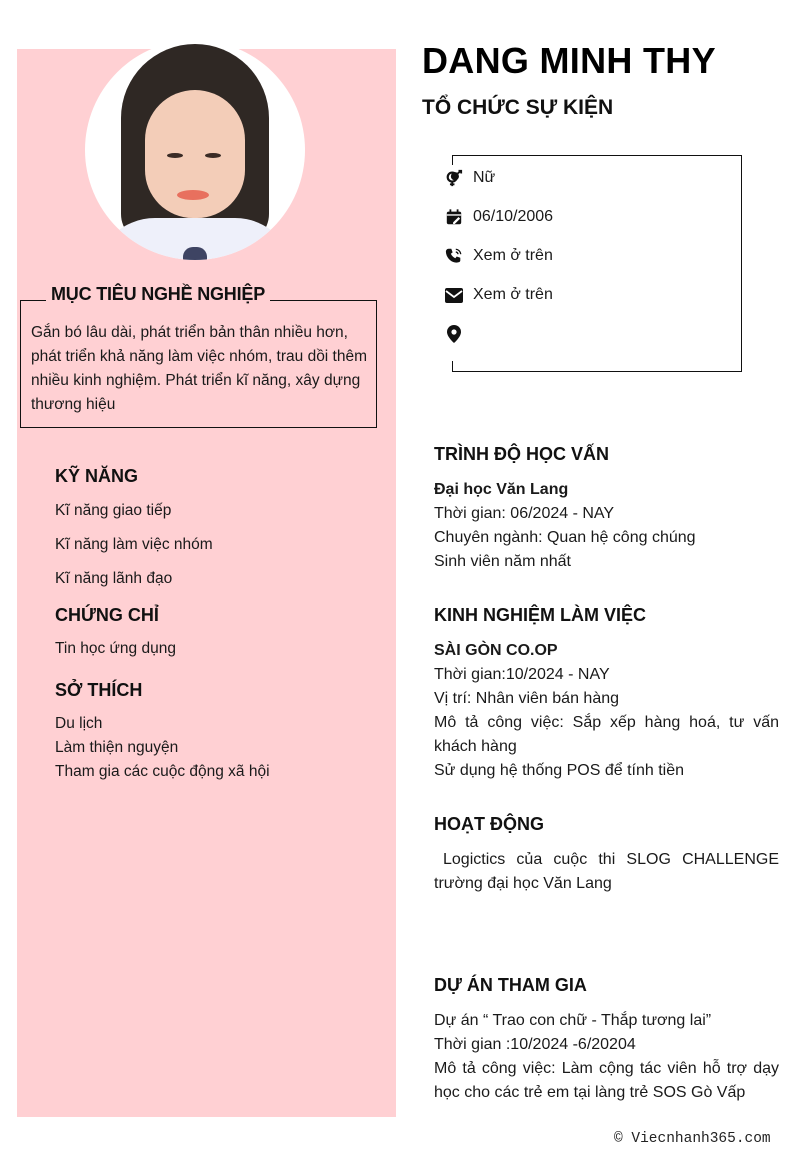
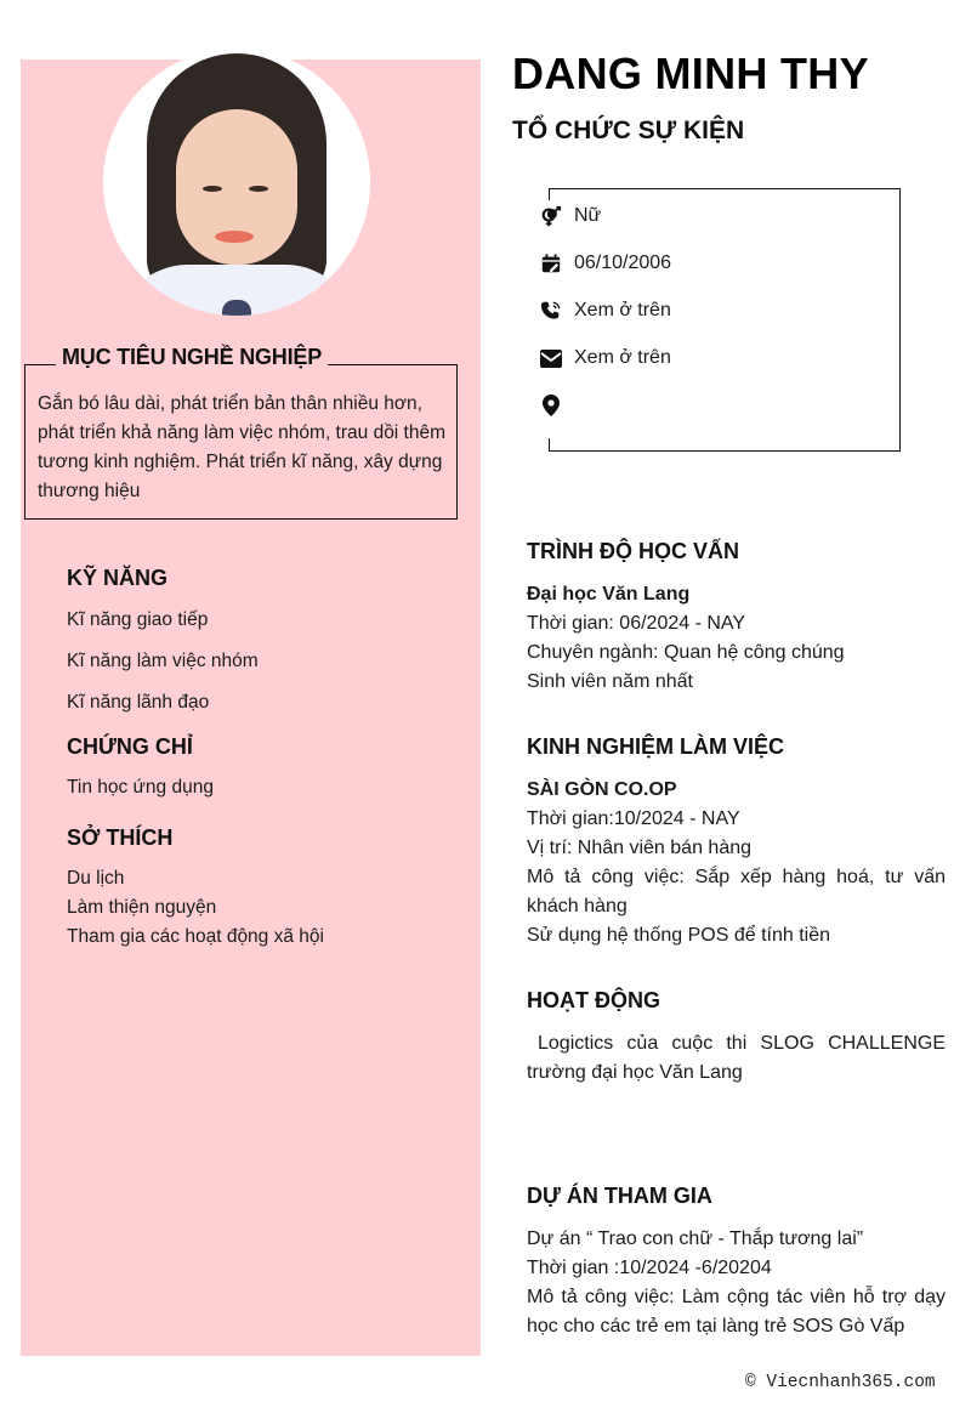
  MỤC TIÊU NGHỀ NGHIỆP
- Gắn bó lâu dài, phát triển bản thân nhiều hơn, phát triển khả năng làm việc nhóm, trau dồi thêm nhiều kinh nghiệm. Phát triển kĩ năng, xây dựng thương hiệu
+ Gắn bó lâu dài, phát triển bản thân nhiều hơn, phát triển khả năng làm việc nhóm, trau dồi thêm tương kinh nghiệm. Phát triển kĩ năng, xây dựng thương hiệu
  KỸ NĂNG
  Kĩ năng giao tiếp
  Kĩ năng làm việc nhóm
  Kĩ năng lãnh đạo
  CHỨNG CHỈ
  Tin học ứng dụng
  SỞ THÍCH
  Du lịch
  Làm thiện nguyện
- Tham gia các cuộc động xã hội
+ Tham gia các hoạt động xã hội
  DANG MINH THY
  TỔ CHỨC SỰ KIỆN
  Nữ
  06/10/2006
  Xem ở trên
  Xem ở trên
  TRÌNH ĐỘ HỌC VẤN
  Đại học Văn Lang
  Thời gian: 06/2024 - NAY
  Chuyên ngành: Quan hệ công chúng
  Sinh viên năm nhất
  KINH NGHIỆM LÀM VIỆC
  SÀI GÒN CO.OP
  Thời gian:10/2024 - NAY
  Vị trí: Nhân viên bán hàng
  Mô tả công việc: Sắp xếp hàng hoá, tư vấn khách hàng
  Sử dụng hệ thống POS để tính tiền
  HOẠT ĐỘNG
  Logictics của cuộc thi SLOG CHALLENGE trường đại học Văn Lang
  DỰ ÁN THAM GIA
  Dự án “ Trao con chữ - Thắp tương lai”
  Thời gian :10/2024 -6/20204
  Mô tả công việc: Làm cộng tác viên hỗ trợ dạy học cho các trẻ em tại làng trẻ SOS Gò Vấp
  © Viecnhanh365.com
